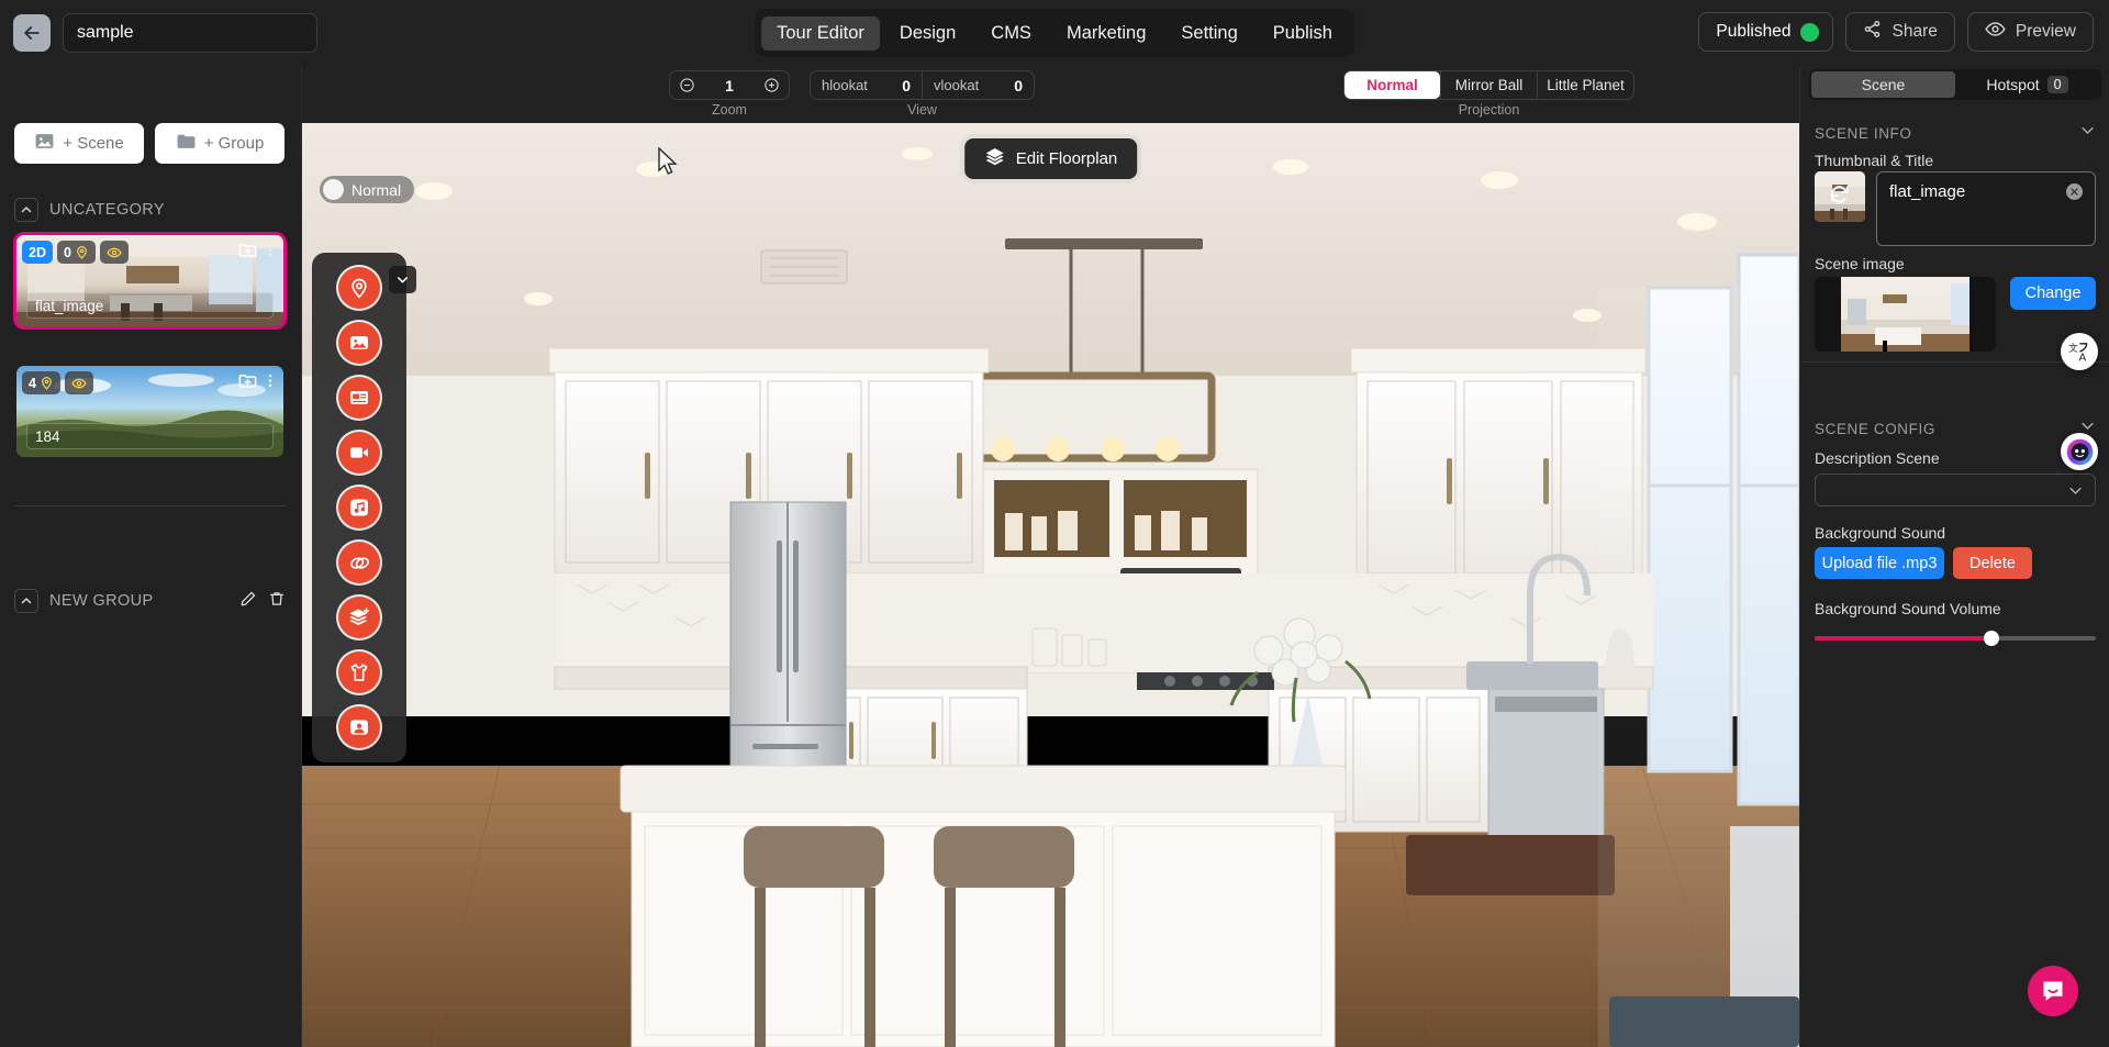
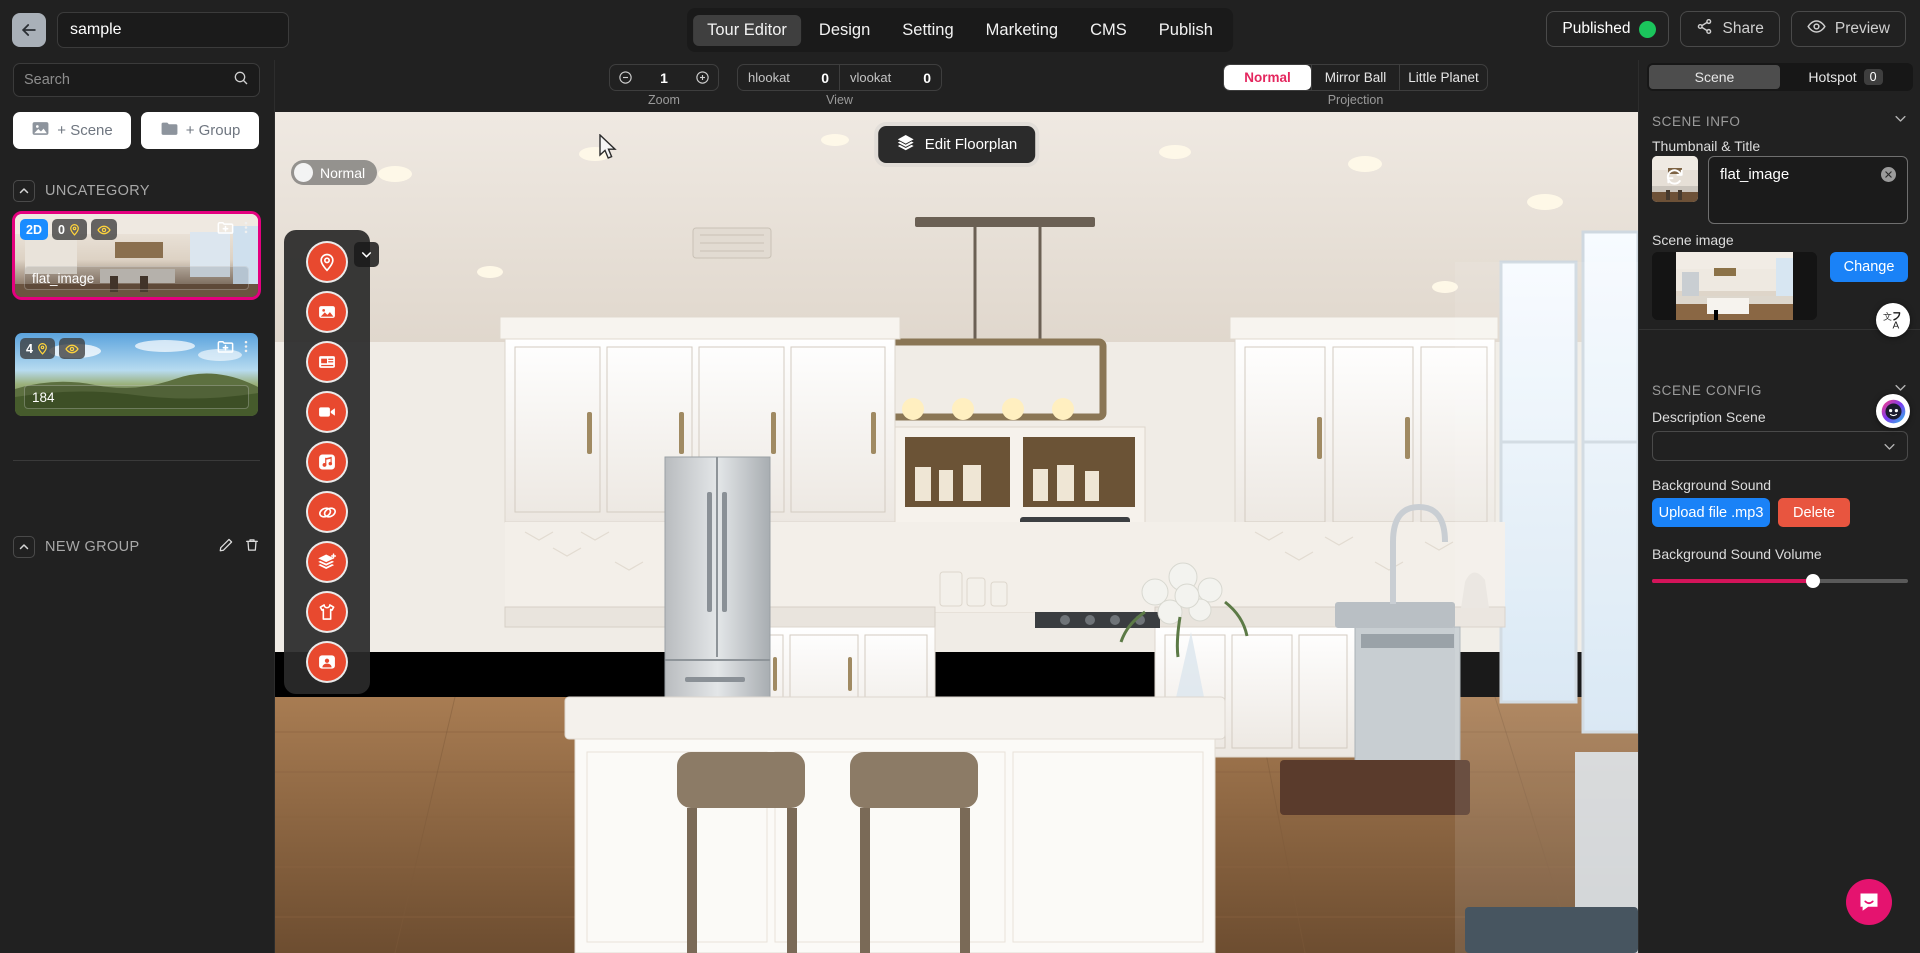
  sample
  Tour Editor
  Design
- CMS
+ Setting
  Marketing
- Setting
+ CMS
  Publish
  Published
  Share
  Preview
  1
  Zoom
  hlookat
  0
  vlookat
  0
  View
  Normal
  Mirror Ball
  Little Planet
  Projection
+ Search
  + Scene
  + Group
  UNCATEGORY
  2D
  0
  flat_image
  4
  184
  NEW GROUP
  Normal
  Edit Floorplan
  Scene
  Hotspot
  0
  SCENE INFO
  Thumbnail & Title
  flat_image
  Scene image
  Change
  SCENE CONFIG
  Description Scene
  Background Sound
  Upload file .mp3
  Delete
  Background Sound Volume
  文
  A
